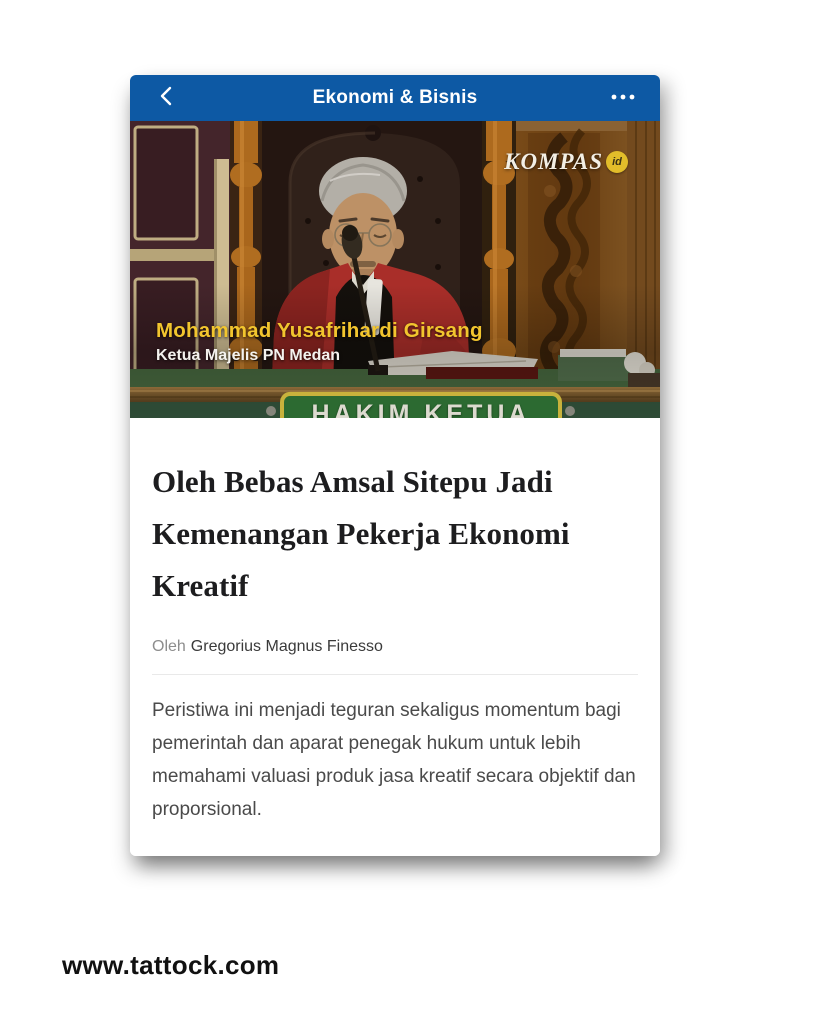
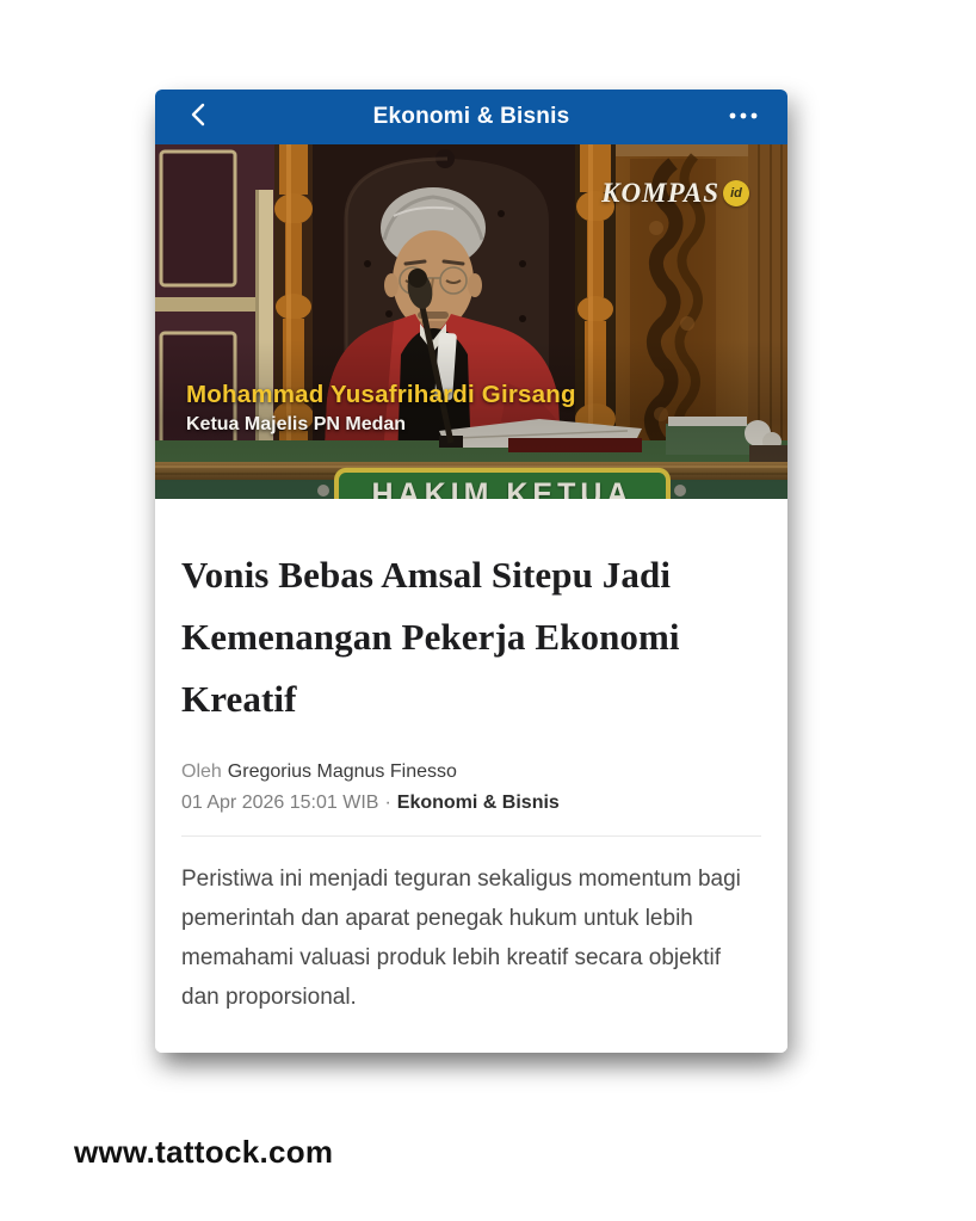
  Ekonomi & Bisnis
  KOMPAS
  id
  Mohammad Yusafrihardi Girsang
  Ketua Majelis PN Medan
  HAKIM KETUA
- Oleh Bebas Amsal Sitepu Jadi Kemenangan Pekerja Ekonomi Kreatif
+ Vonis Bebas Amsal Sitepu Jadi Kemenangan Pekerja Ekonomi Kreatif
  Oleh Gregorius Magnus Finesso
+ 01 Apr 2026 15:01 WIB · Ekonomi & Bisnis
- Peristiwa ini menjadi teguran sekaligus momentum bagi pemerintah dan aparat penegak hukum untuk lebih memahami valuasi produk jasa kreatif secara objektif dan proporsional.
+ Peristiwa ini menjadi teguran sekaligus momentum bagi pemerintah dan aparat penegak hukum untuk lebih memahami valuasi produk lebih kreatif secara objektif dan proporsional.
  www.tattock.com
